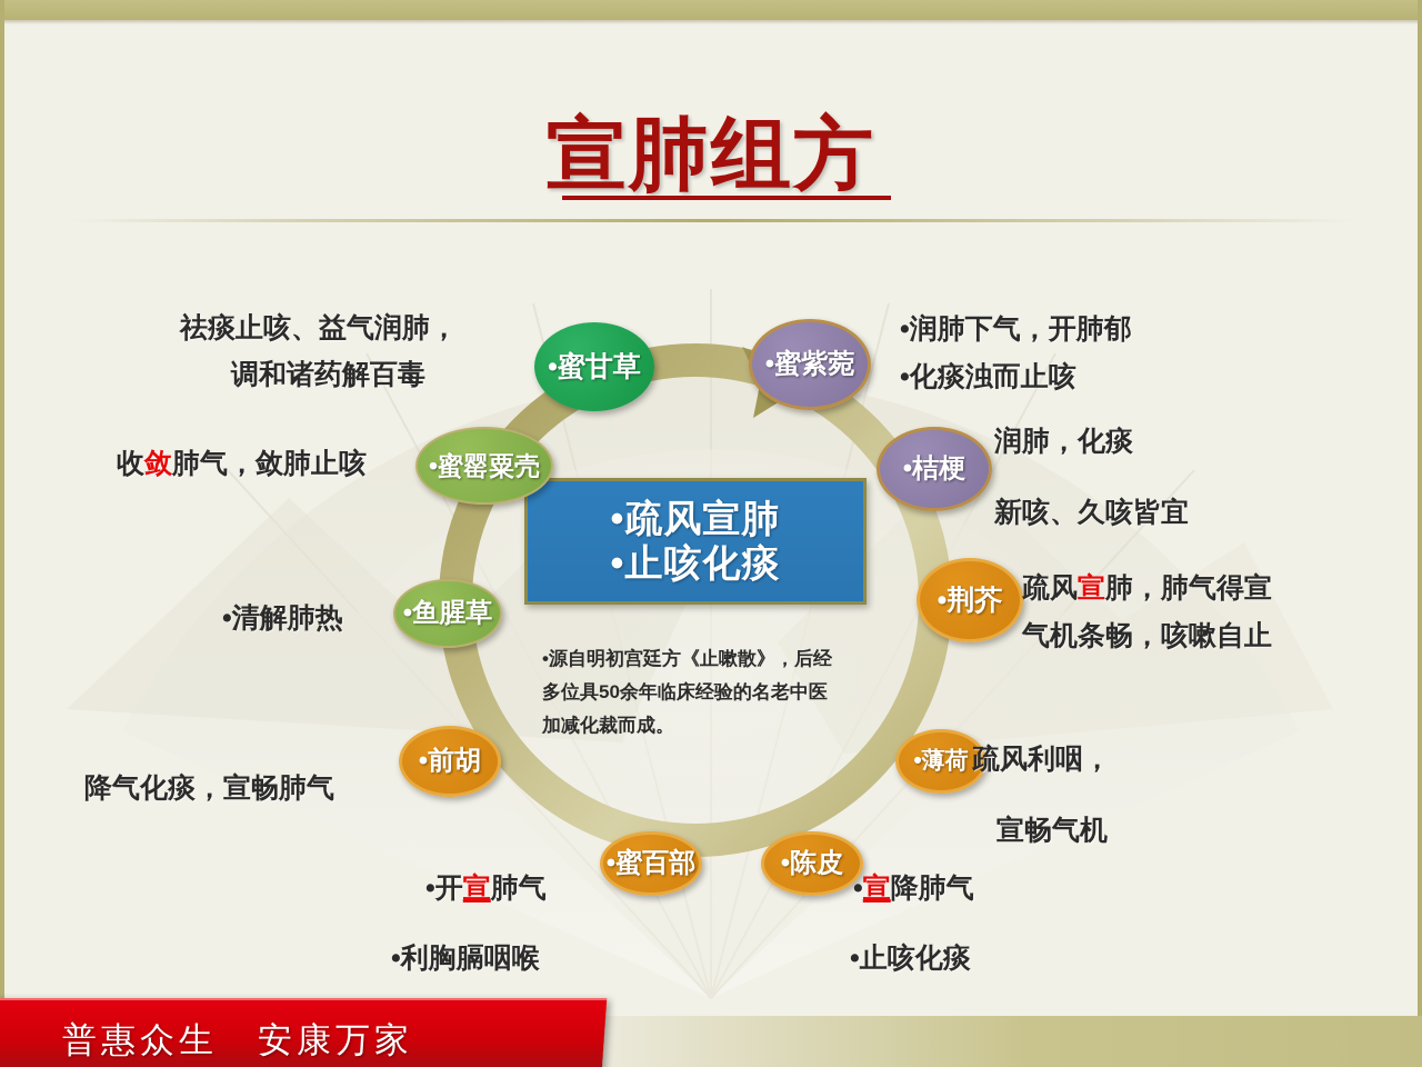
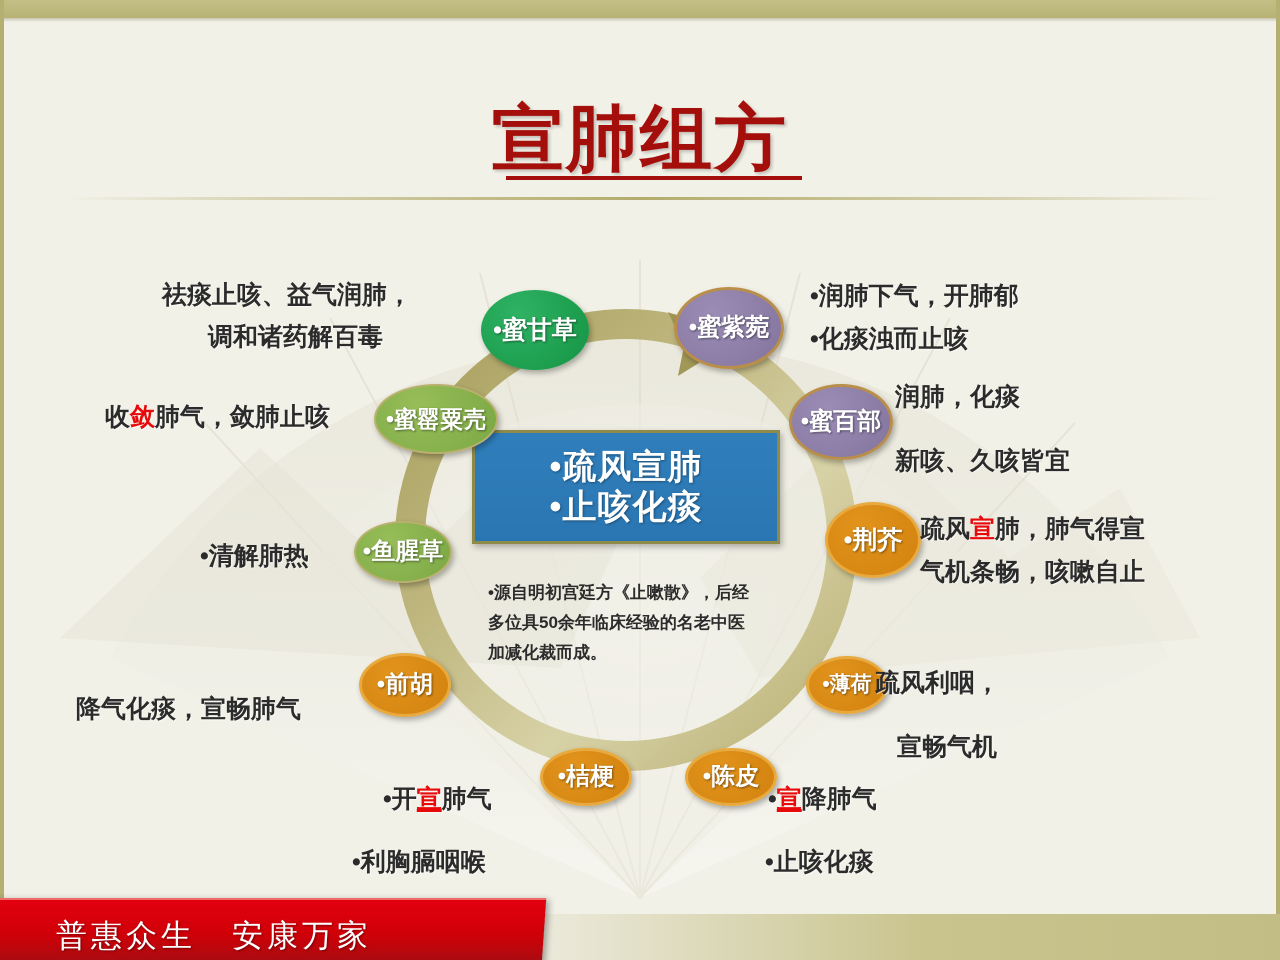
  宣肺组方
  •疏风宣肺
  •止咳化痰
  •源自明初宫廷方《止嗽散》，后经多位具50余年临床经验的名老中医加减化裁而成。
  •蜜甘草
  •蜜紫菀
  •蜜罂粟壳
- •桔梗
+ •蜜百部
  •鱼腥草
  •荆芥
  •前胡
  •薄荷
- •蜜百部
+ •桔梗
  •陈皮
  祛痰止咳、益气润肺，
  调和诸药解百毒
  收敛肺气，敛肺止咳
  •清解肺热
  降气化痰，宣畅肺气
  •开宣肺气
  •利胸膈咽喉
  •润肺下气，开肺郁
  •化痰浊而止咳
  润肺，化痰
  新咳、久咳皆宜
  疏风宣肺，肺气得宣
  气机条畅，咳嗽自止
  疏风利咽，
  宣畅气机
  •宣降肺气
  •止咳化痰
  普惠众生 安康万家
